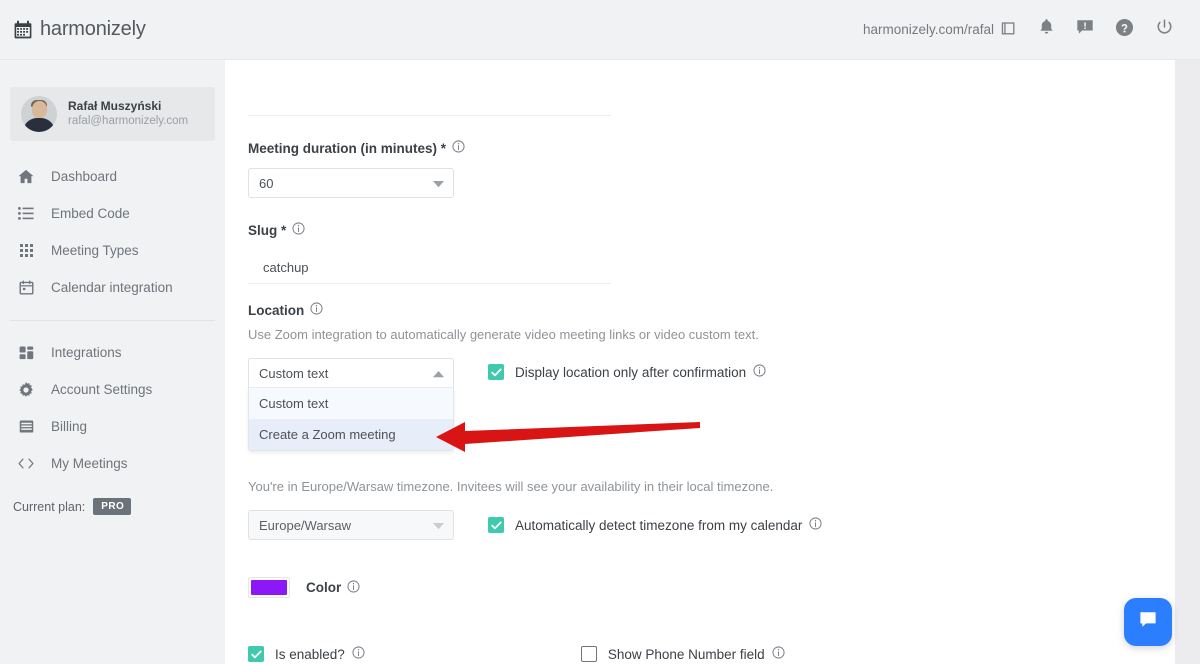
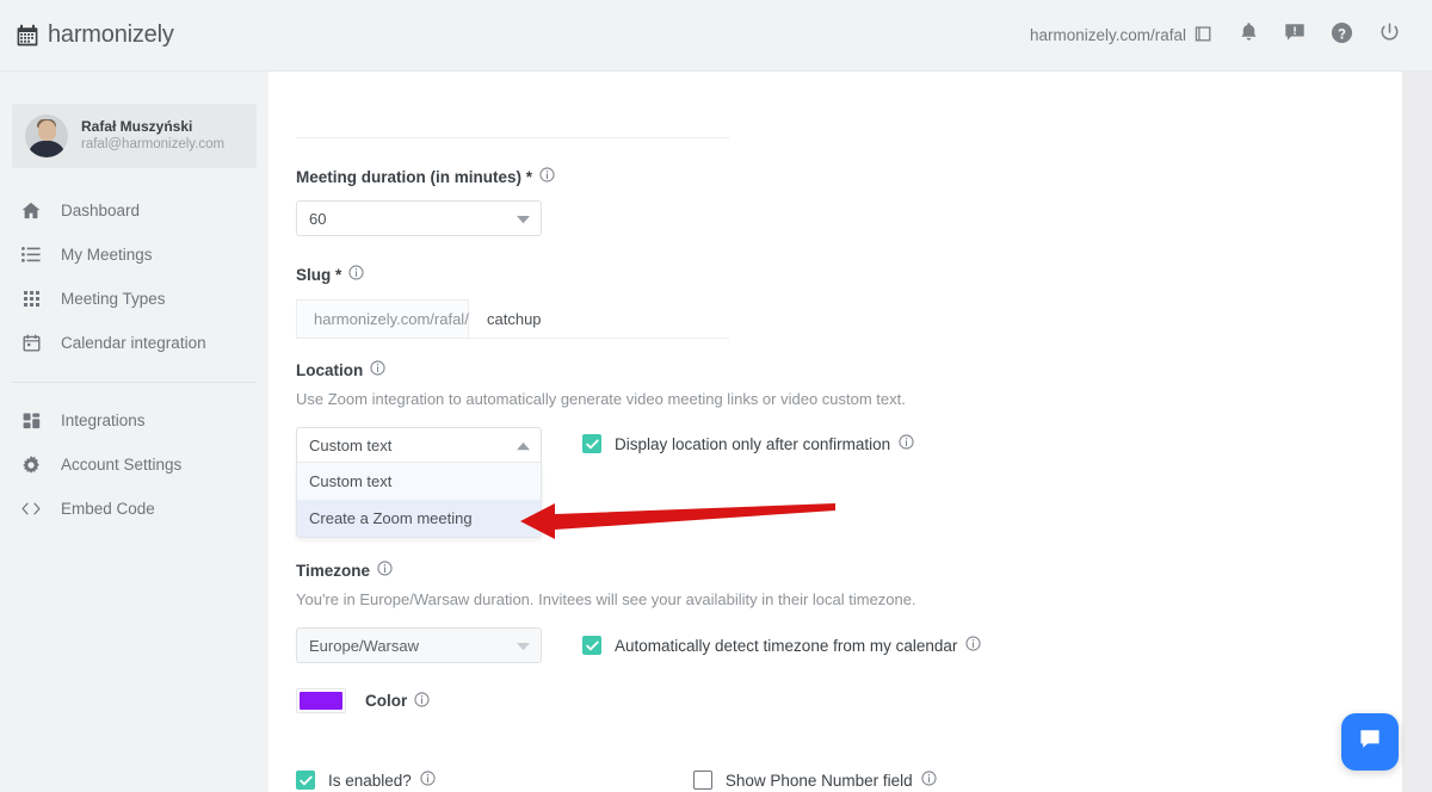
  harmonizely
  harmonizely.com/rafal
  Rafał Muszyński
  rafal@harmonizely.com
  Dashboard
- Embed Code
+ My Meetings
  Meeting Types
  Calendar integration
  Integrations
  Account Settings
- Billing
- My Meetings
+ Embed Code
- Current plan:
- PRO
  Meeting duration (in minutes) *
  60
  Slug *
+ harmonizely.com/rafal/
  catchup
  Location
  Use Zoom integration to automatically generate video meeting links or video custom text.
  Custom text
  Custom text
  Create a Zoom meeting
  Display location only after confirmation
+ Timezone
- You're in Europe/Warsaw timezone. Invitees will see your availability in their local timezone.
+ You're in Europe/Warsaw duration. Invitees will see your availability in their local timezone.
  Europe/Warsaw
  Automatically detect timezone from my calendar
  Color
  Is enabled?
  Show Phone Number field
